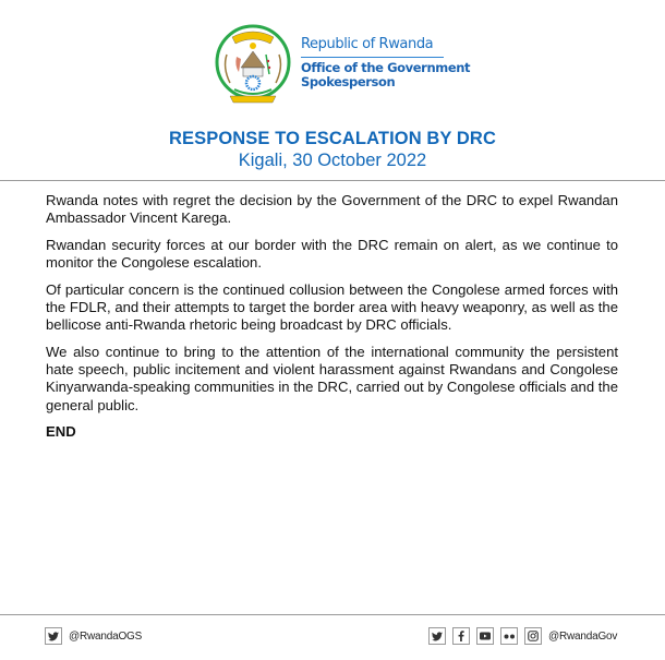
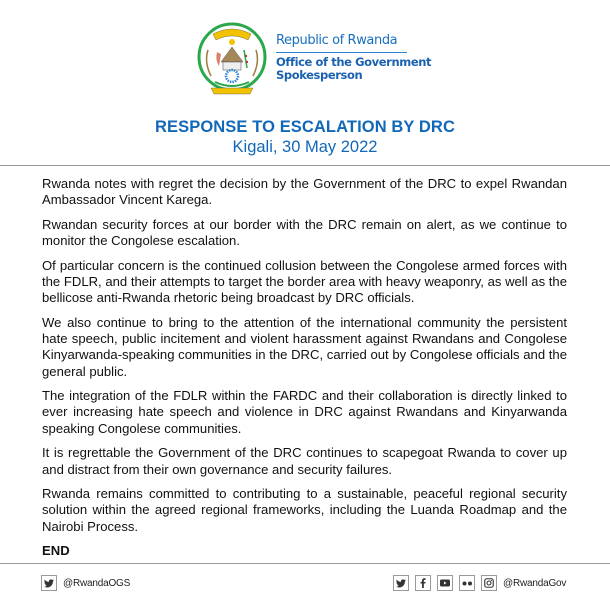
  Republic of Rwanda
  Office of the Government
  Spokesperson
  RESPONSE TO ESCALATION BY DRC
- Kigali, 30 October 2022
+ Kigali, 30 May 2022
  Rwanda notes with regret the decision by the Government of the DRC to expel Rwandan Ambassador Vincent Karega.
  Rwandan security forces at our border with the DRC remain on alert, as we continue to monitor the Congolese escalation.
  Of particular concern is the continued collusion between the Congolese armed forces with the FDLR, and their attempts to target the border area with heavy weaponry, as well as the bellicose anti-Rwanda rhetoric being broadcast by DRC officials.
  We also continue to bring to the attention of the international community the persistent hate speech, public incitement and violent harassment against Rwandans and Congolese Kinyarwanda-speaking communities in the DRC, carried out by Congolese officials and the general public.
+ The integration of the FDLR within the FARDC and their collaboration is directly linked to ever increasing hate speech and violence in DRC against Rwandans and Kinyarwanda speaking Congolese communities.
+ It is regrettable the Government of the DRC continues to scapegoat Rwanda to cover up and distract from their own governance and security failures.
+ Rwanda remains committed to contributing to a sustainable, peaceful regional security solution within the agreed regional frameworks, including the Luanda Roadmap and the Nairobi Process.
  END
  @RwandaOGS
  @RwandaGov
